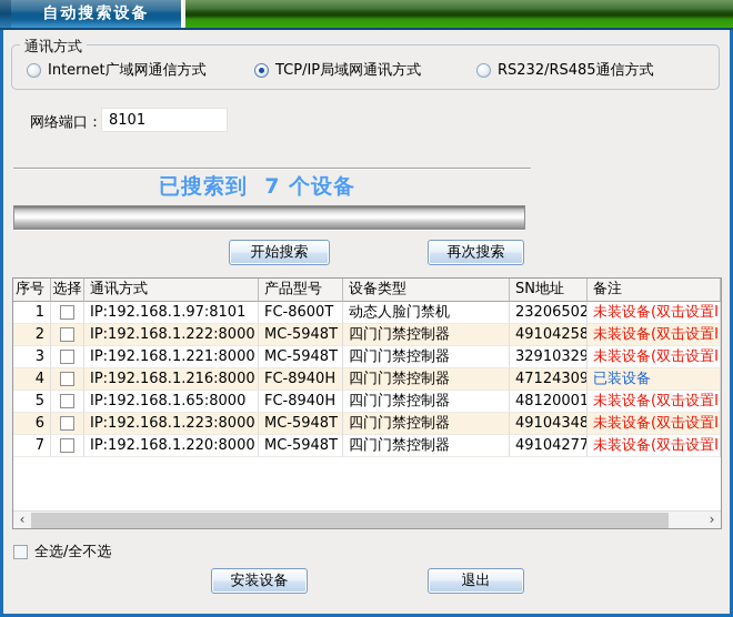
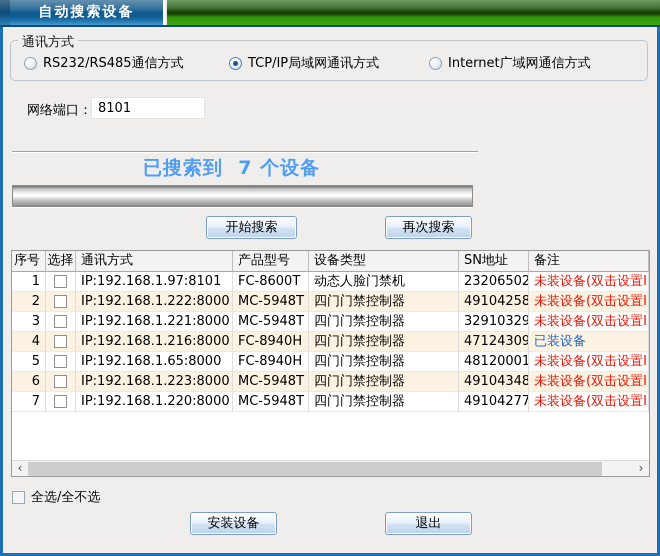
  自动搜索设备
  通讯方式
- Internet广域网通信方式
+ RS232/RS485通信方式
  TCP/IP局域网通讯方式
- RS232/RS485通信方式
+ Internet广域网通信方式
  网络端口：
  8101
  已搜索到 7 个设备
  开始搜索
  再次搜索
  序号
  选择
  通讯方式
  产品型号
  设备类型
  SN地址
  备注
  1
  IP:192.168.1.97:8101
  FC-8600T
  动态人脸门禁机
  23206502
  未装设备(双击设置I
  2
  IP:192.168.1.222:8000
  MC-5948T
  四门门禁控制器
  49104258
  未装设备(双击设置I
  3
  IP:192.168.1.221:8000
  MC-5948T
  四门门禁控制器
  32910329
  未装设备(双击设置I
  4
  IP:192.168.1.216:8000
  FC-8940H
  四门门禁控制器
  47124309
  已装设备
  5
  IP:192.168.1.65:8000
  FC-8940H
  四门门禁控制器
  48120001
  未装设备(双击设置I
  6
  IP:192.168.1.223:8000
  MC-5948T
  四门门禁控制器
  49104348
  未装设备(双击设置I
  7
  IP:192.168.1.220:8000
  MC-5948T
  四门门禁控制器
  49104277
  未装设备(双击设置I
  ‹
  ›
  全选/全不选
  安装设备
  退出
